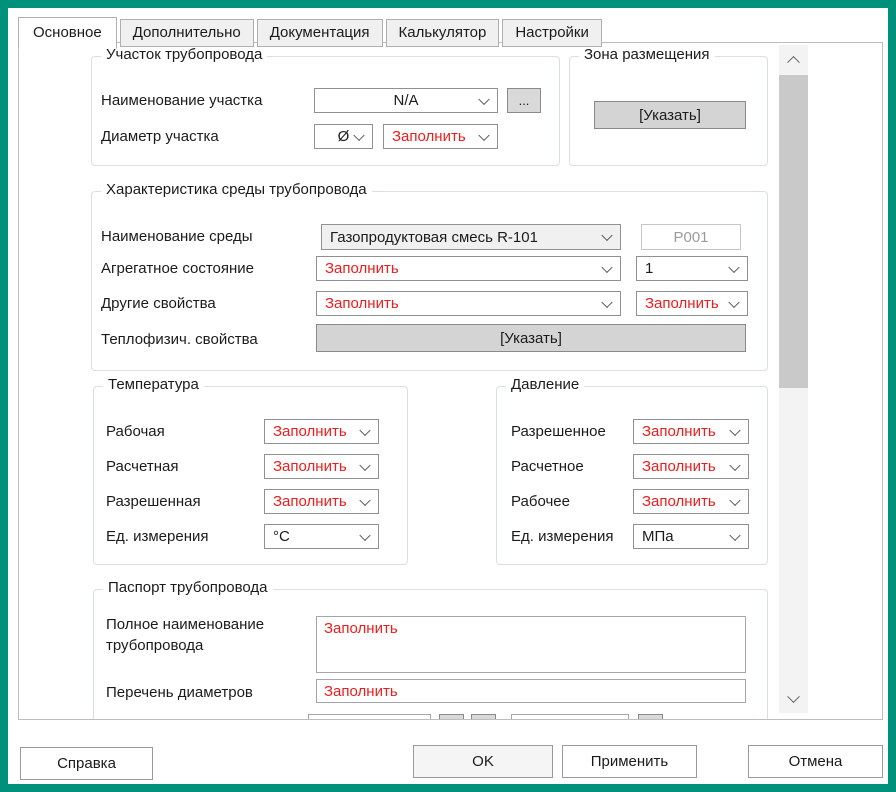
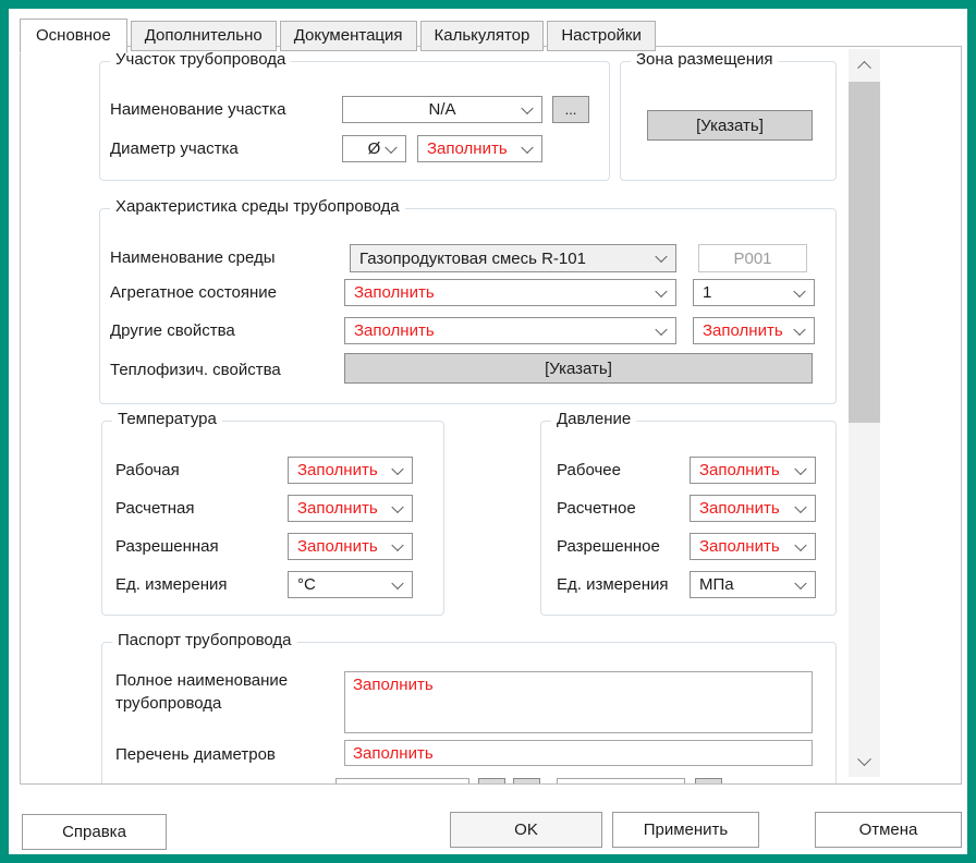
  Основное
  Дополнительно
  Документация
  Калькулятор
  Настройки
  Участок трубопровода
  Наименование участка
  N/A
  ...
  Диаметр участка
  Ø
  Заполнить
  Зона размещения
  [Указать]
  Характеристика среды трубопровода
  Наименование среды
  Газопродуктовая смесь R-101
  P001
  Агрегатное состояние
  Заполнить
  1
  Другие свойства
  Заполнить
  Заполнить
  Теплофизич. свойства
  [Указать]
  Температура
  Рабочая
  Заполнить
  Расчетная
  Заполнить
  Разрешенная
  Заполнить
  Ед. измерения
  °C
  Давление
- Разрешенное
+ Рабочее
  Заполнить
  Расчетное
  Заполнить
- Рабочее
+ Разрешенное
  Заполнить
  Ед. измерения
  МПа
  Паспорт трубопровода
  Полное наименование трубопровода
  Заполнить
  Перечень диаметров
  Заполнить
  Справка
  OK
  Применить
  Отмена
